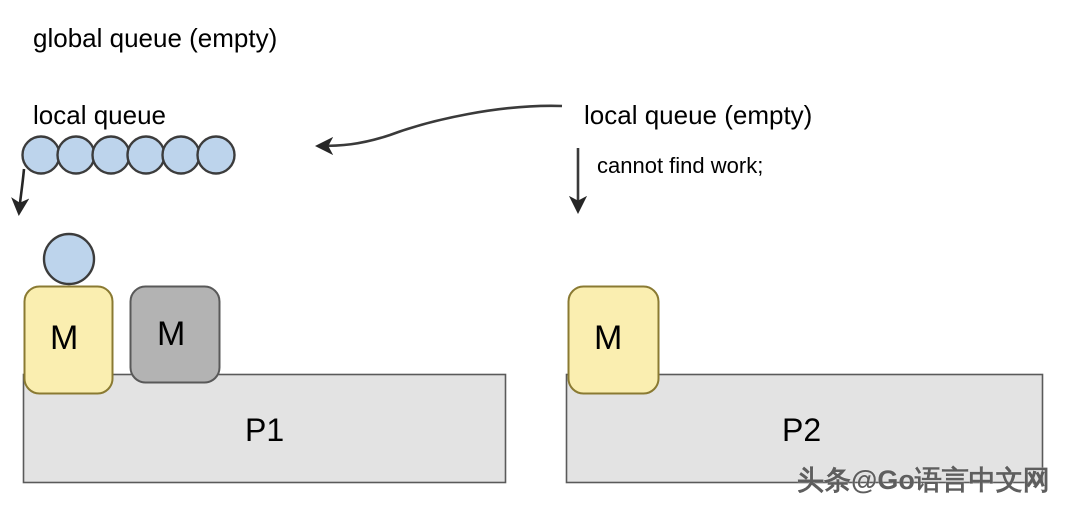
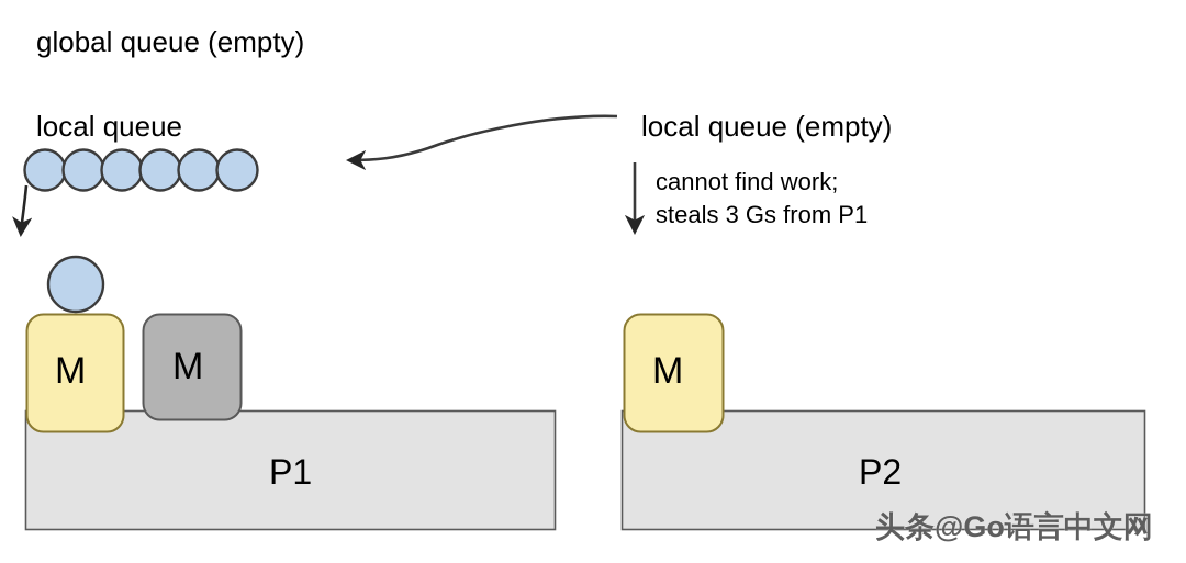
  global queue (empty)
  local queue
  local queue (empty)
  cannot find work;
+ steals 3 Gs from P1
  M
  M
  M
  P1
  P2
  头条@Go语言中文网
